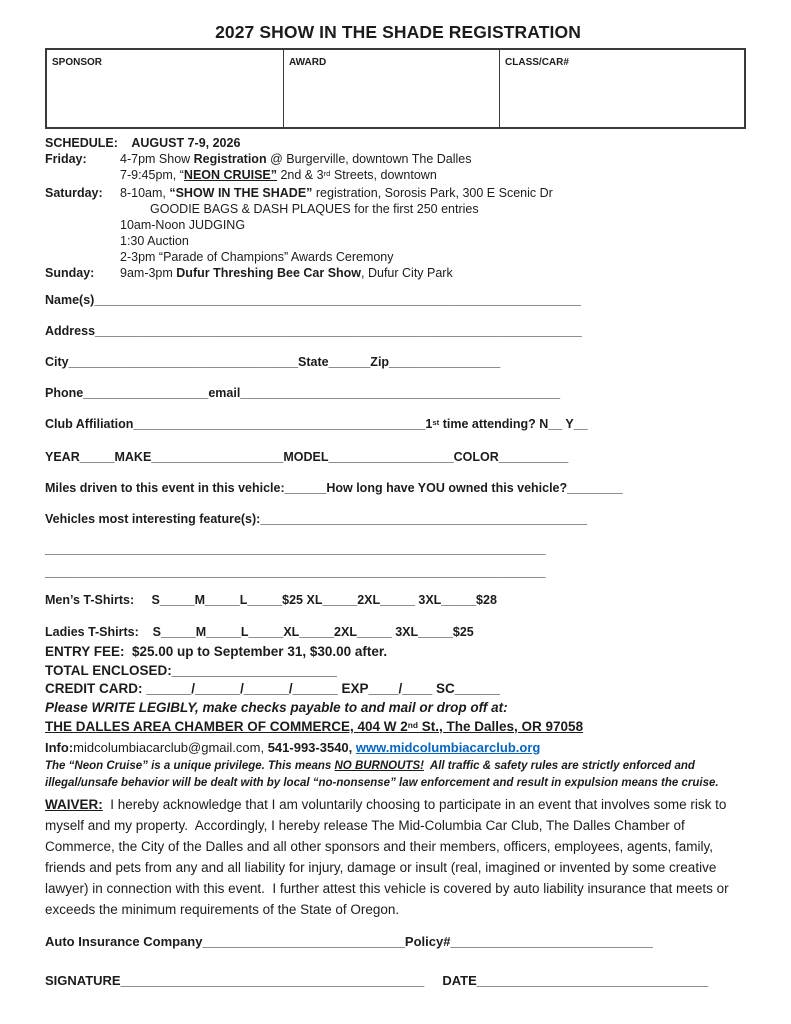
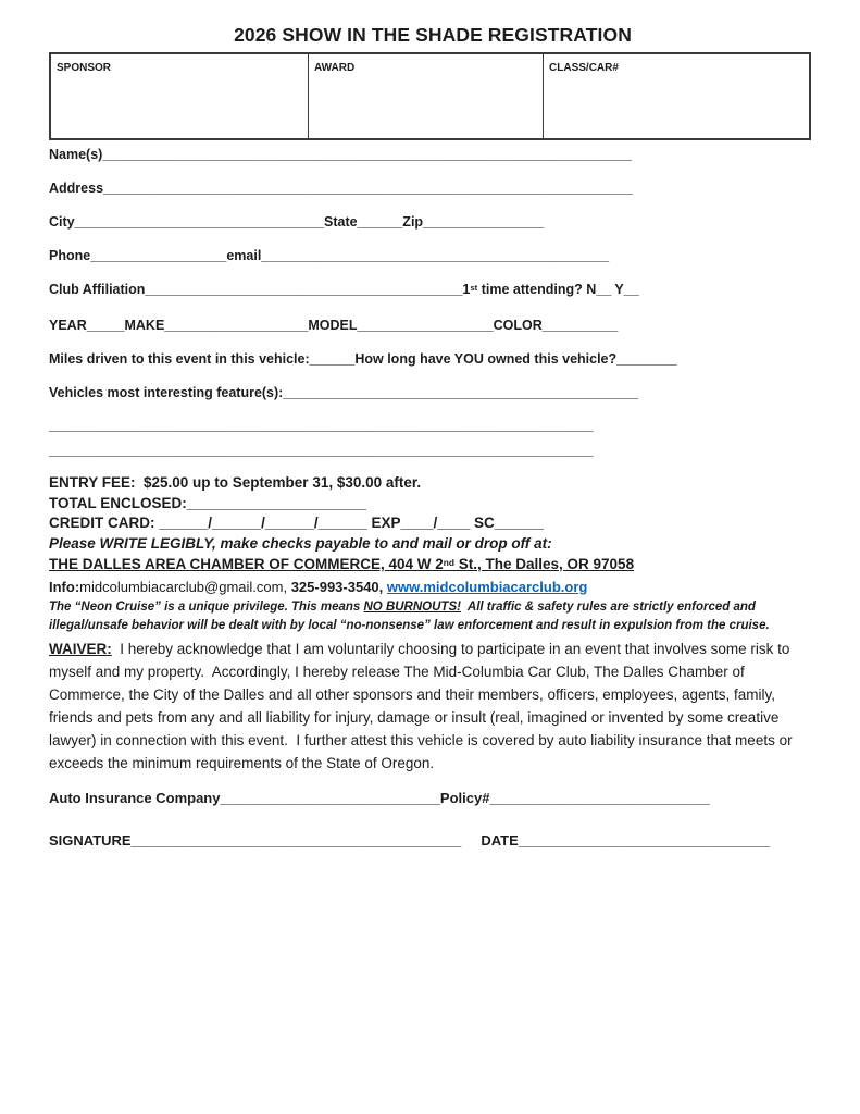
- 2027 SHOW IN THE SHADE REGISTRATION
+ 2026 SHOW IN THE SHADE REGISTRATION
  SPONSOR
  AWARD
  CLASS/CAR#
- SCHEDULE: AUGUST 7-9, 2026
- Friday:
- 4-7pm Show Registration @ Burgerville, downtown The Dalles
- 7-9:45pm, “NEON CRUISE” 2nd & 3rd Streets, downtown
- Saturday:
- 8-10am, “SHOW IN THE SHADE” registration, Sorosis Park, 300 E Scenic Dr
- GOODIE BAGS & DASH PLAQUES for the first 250 entries
- 10am-Noon JUDGING
- 1:30 Auction
- 2-3pm “Parade of Champions” Awards Ceremony
- Sunday:
- 9am-3pm Dufur Threshing Bee Car Show, Dufur City Park
  Name(s)______________________________________________________________________
  Address______________________________________________________________________
  City_________________________________State______Zip________________
  Phone__________________email______________________________________________
  Club Affiliation__________________________________________1st time attending? N__ Y__
  YEAR_____MAKE___________________MODEL__________________COLOR__________
  Miles driven to this event in this vehicle:______How long have YOU owned this vehicle?________
  Vehicles most interesting feature(s):_______________________________________________
  ________________________________________________________________________
  ________________________________________________________________________
- Men’s T-Shirts: S_____M_____L_____$25 XL_____2XL_____ 3XL_____$28
- Ladies T-Shirts: S_____M_____L_____XL_____2XL_____ 3XL_____$25
  ENTRY FEE: $25.00 up to September 31, $30.00 after.
  TOTAL ENCLOSED:______________________
  CREDIT CARD: ______/______/______/______ EXP____/____ SC______
  Please WRITE LEGIBLY, make checks payable to and mail or drop off at:
  THE DALLES AREA CHAMBER OF COMMERCE, 404 W 2nd St., The Dalles, OR 97058
- Info:midcolumbiacarclub@gmail.com, 541-993-3540, www.midcolumbiacarclub.org
+ Info:midcolumbiacarclub@gmail.com, 325-993-3540, www.midcolumbiacarclub.org
- The “Neon Cruise” is a unique privilege. This means NO BURNOUTS! All traffic & safety rules are strictly enforced and illegal/unsafe behavior will be dealt with by local “no-nonsense” law enforcement and result in expulsion means the cruise.
+ The “Neon Cruise” is a unique privilege. This means NO BURNOUTS! All traffic & safety rules are strictly enforced and illegal/unsafe behavior will be dealt with by local “no-nonsense” law enforcement and result in expulsion from the cruise.
  WAIVER: I hereby acknowledge that I am voluntarily choosing to participate in an event that involves some risk to myself and my property. Accordingly, I hereby release The Mid-Columbia Car Club, The Dalles Chamber of Commerce, the City of the Dalles and all other sponsors and their members, officers, employees, agents, family, friends and pets from any and all liability for injury, damage or insult (real, imagined or invented by some creative lawyer) in connection with this event. I further attest this vehicle is covered by auto liability insurance that meets or exceeds the minimum requirements of the State of Oregon.
  Auto Insurance Company____________________________Policy#____________________________
  SIGNATURE__________________________________________ DATE________________________________
